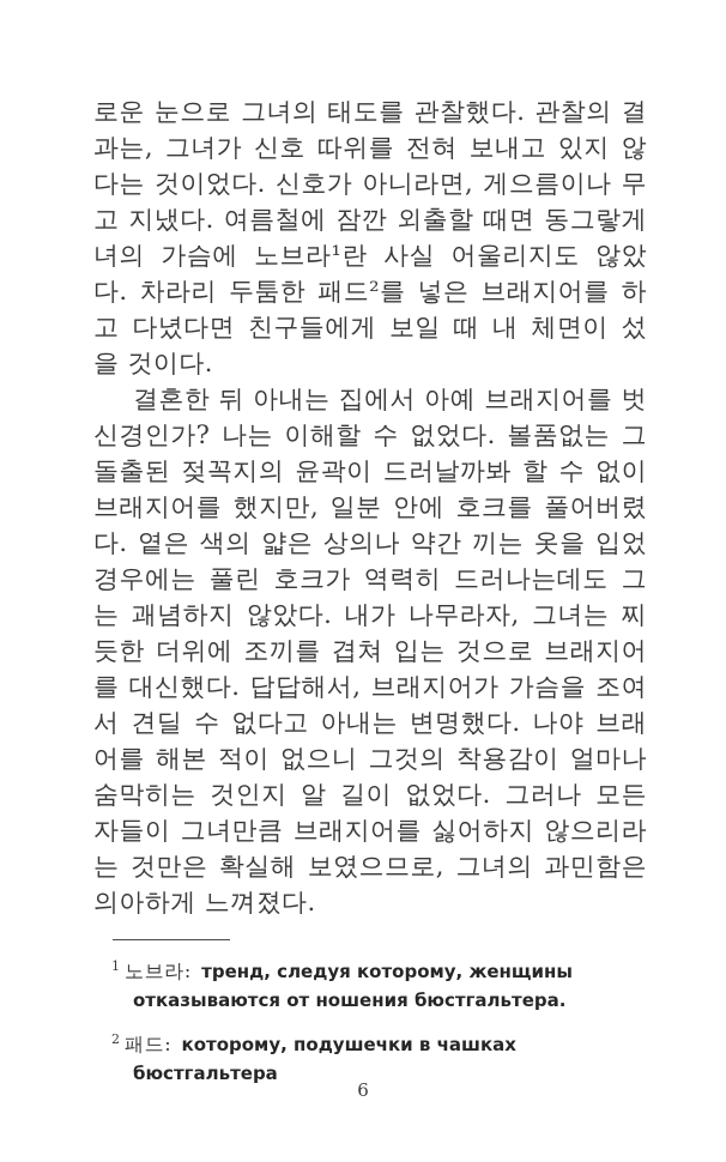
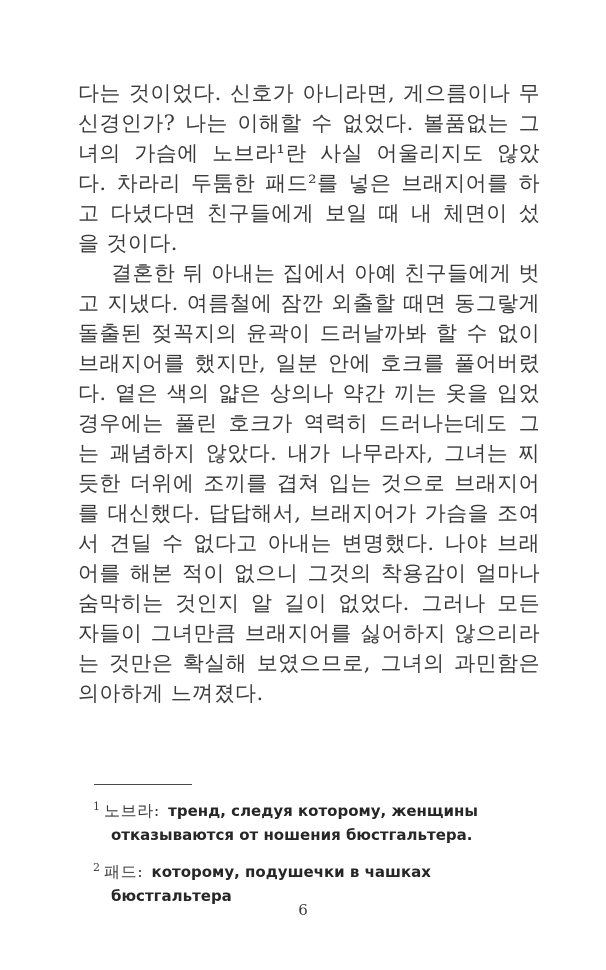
- 로운 눈으로 그녀의 태도를 관찰했다. 관찰의 결
- 과는, 그녀가 신호 따위를 전혀 보내고 있지 않
  다는 것이었다. 신호가 아니라면, 게으름이나 무
- 고 지냈다. 여름철에 잠깐 외출할 때면 동그랗게
+ 신경인가? 나는 이해할 수 없었다. 볼품없는 그
  녀의 가슴에 노브라¹란 사실 어울리지도 않았
  다. 차라리 두툼한 패드²를 넣은 브래지어를 하
  고 다녔다면 친구들에게 보일 때 내 체면이 섰
  을 것이다.
- 결혼한 뒤 아내는 집에서 아예 브래지어를 벗
+ 결혼한 뒤 아내는 집에서 아예 친구들에게 벗
- 신경인가? 나는 이해할 수 없었다. 볼품없는 그
+ 고 지냈다. 여름철에 잠깐 외출할 때면 동그랗게
  돌출된 젖꼭지의 윤곽이 드러날까봐 할 수 없이
  브래지어를 했지만, 일분 안에 호크를 풀어버렸
  다. 옅은 색의 얇은 상의나 약간 끼는 옷을 입었
  경우에는 풀린 호크가 역력히 드러나는데도 그
  는 괘념하지 않았다. 내가 나무라자, 그녀는 찌
  듯한 더위에 조끼를 겹쳐 입는 것으로 브래지어
  를 대신했다. 답답해서, 브래지어가 가슴을 조여
  서 견딜 수 없다고 아내는 변명했다. 나야 브래
  어를 해본 적이 없으니 그것의 착용감이 얼마나
  숨막히는 것인지 알 길이 없었다. 그러나 모든
  자들이 그녀만큼 브래지어를 싫어하지 않으리라
  는 것만은 확실해 보였으므로, 그녀의 과민함은
  의아하게 느껴졌다.
  1 노브라: тренд, следуя которому, женщины отказываются от ношения бюстгальтера.
  2 패드: которому, подушечки в чашках бюстгальтера
  6
